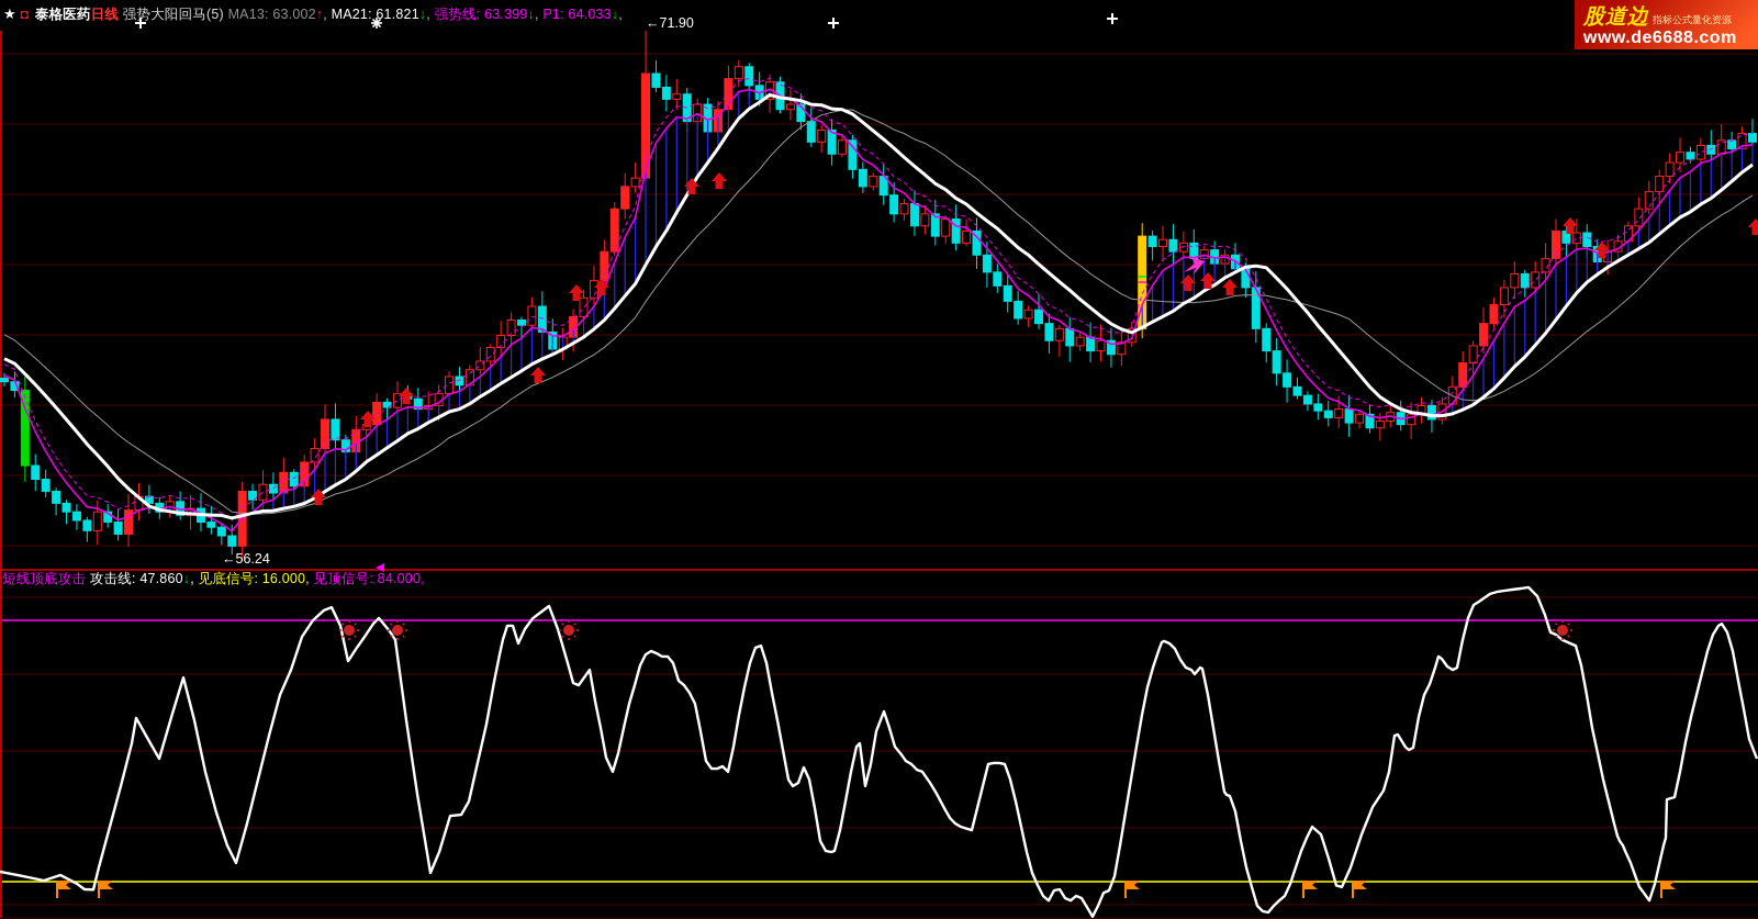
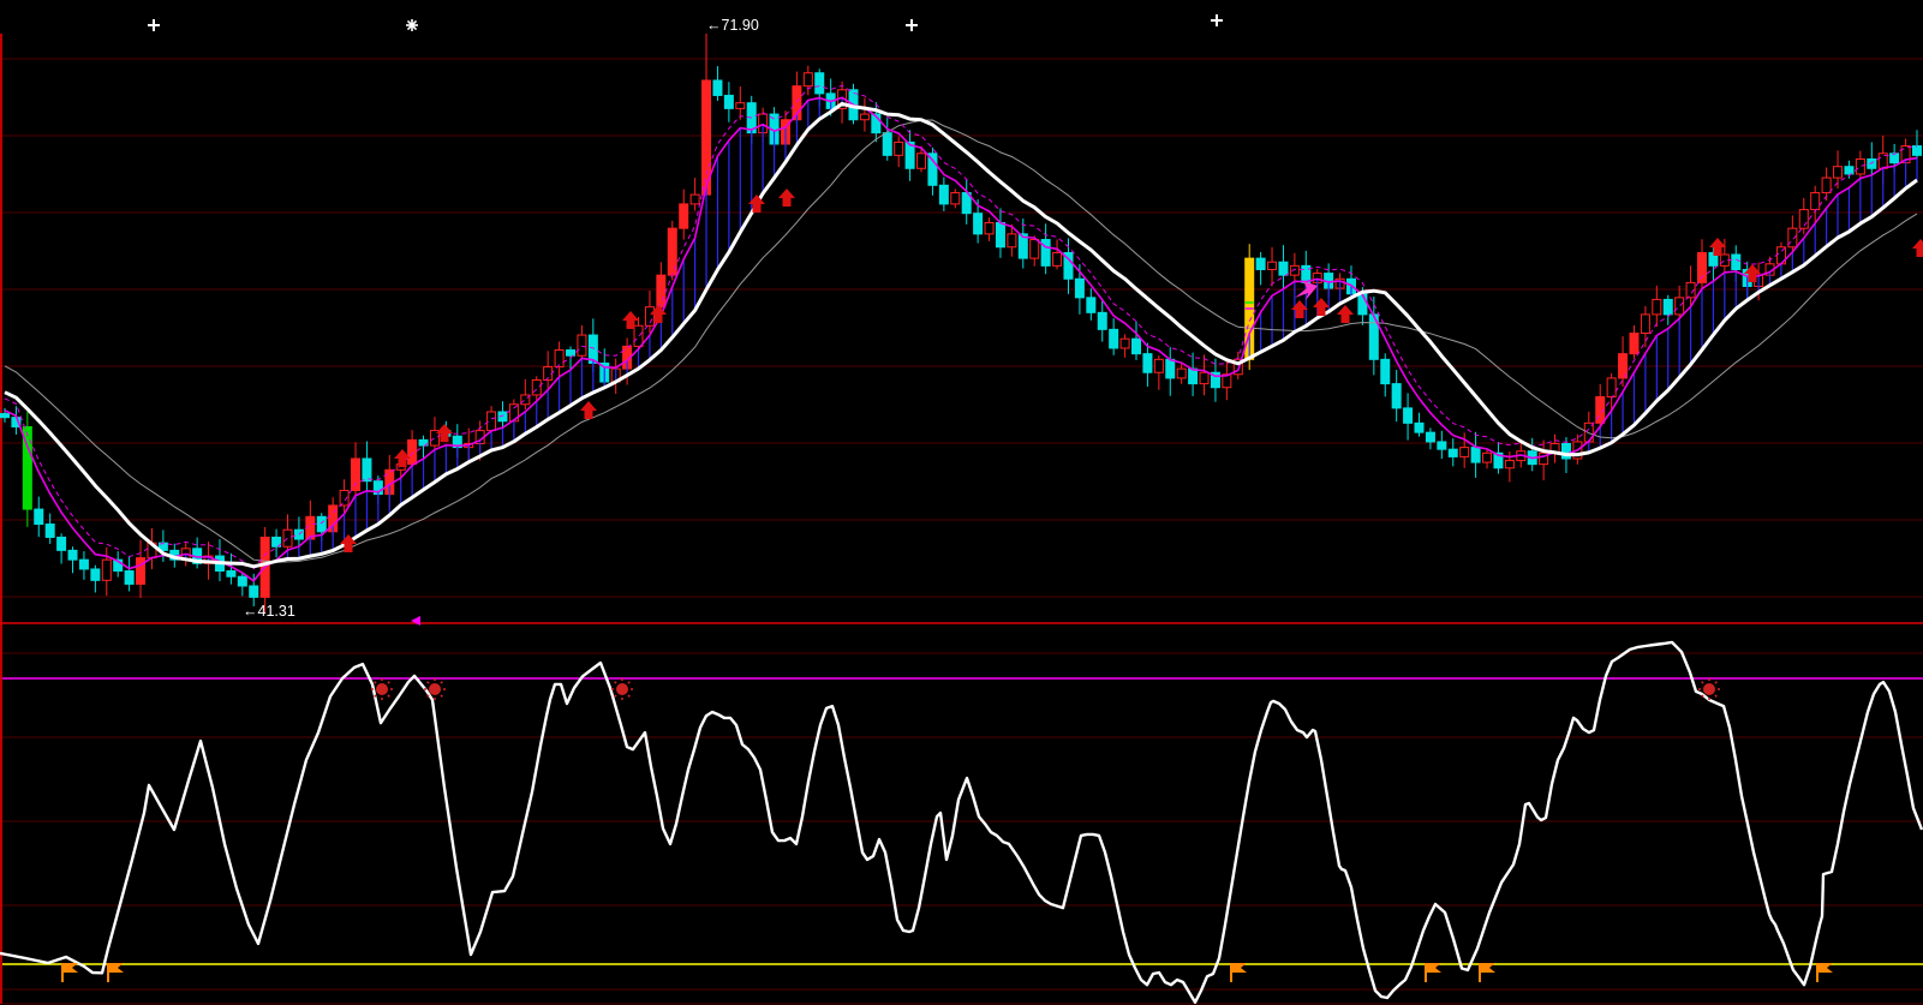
  ←71.90
- ←56.24
+ ←41.31
- ★ ◘ 泰格医药日线 强势大阳回马(5) MA13: 63.002↑, MA21: 61.821↓, 强势线: 63.399↓, P1: 64.033↓,
- 短线顶底攻击 攻击线: 47.860↓, 见底信号: 16.000, 见顶信号: 84.000,
- 股道边 指标公式量化资源
- www.de6688.com
